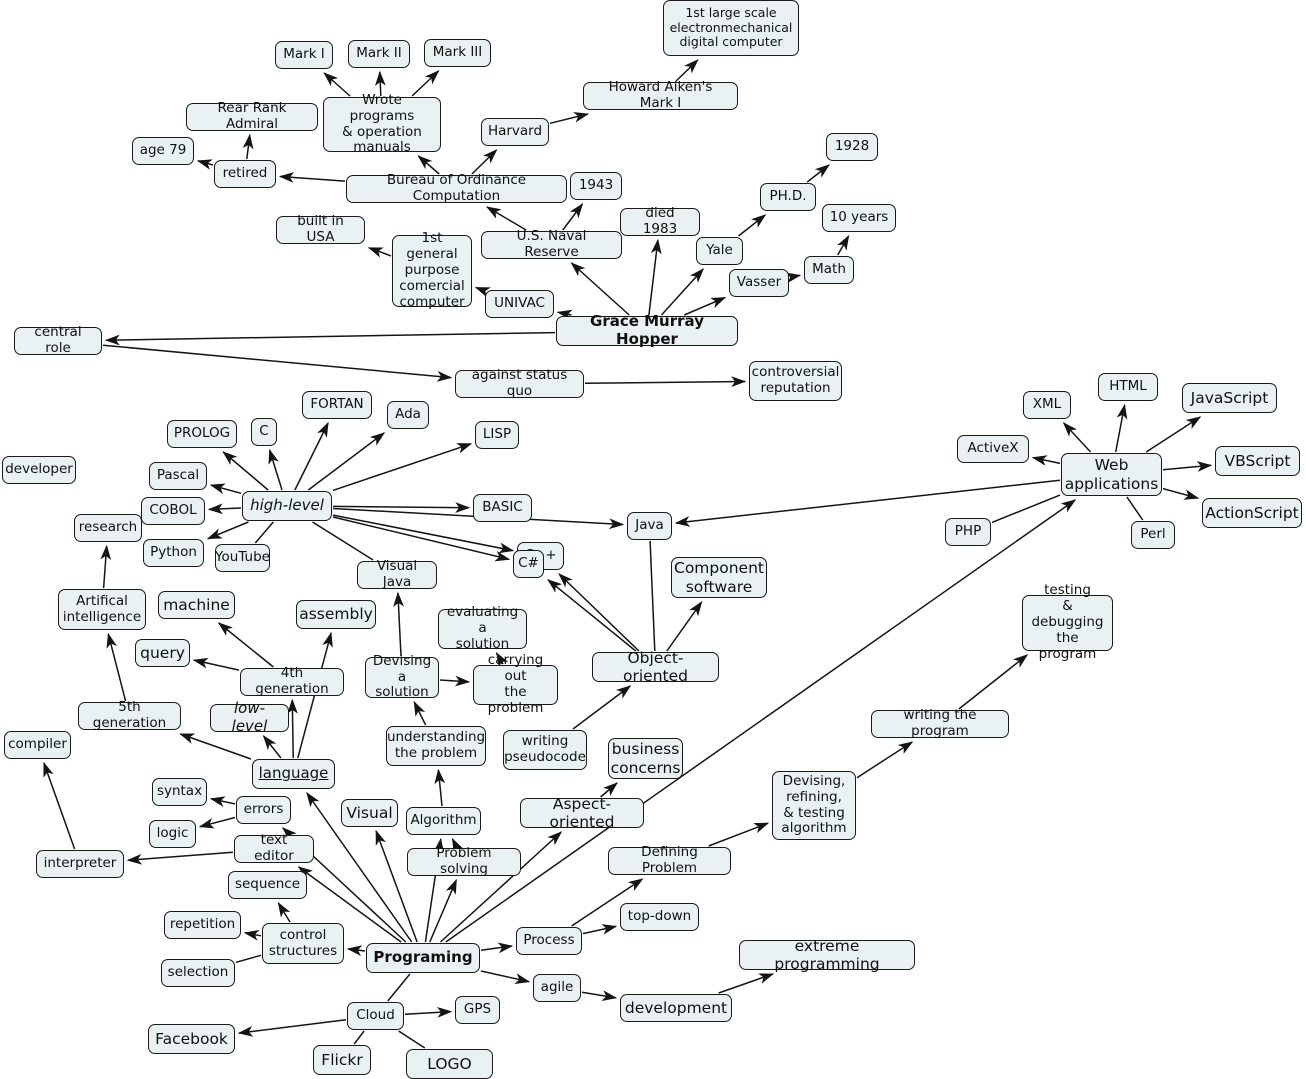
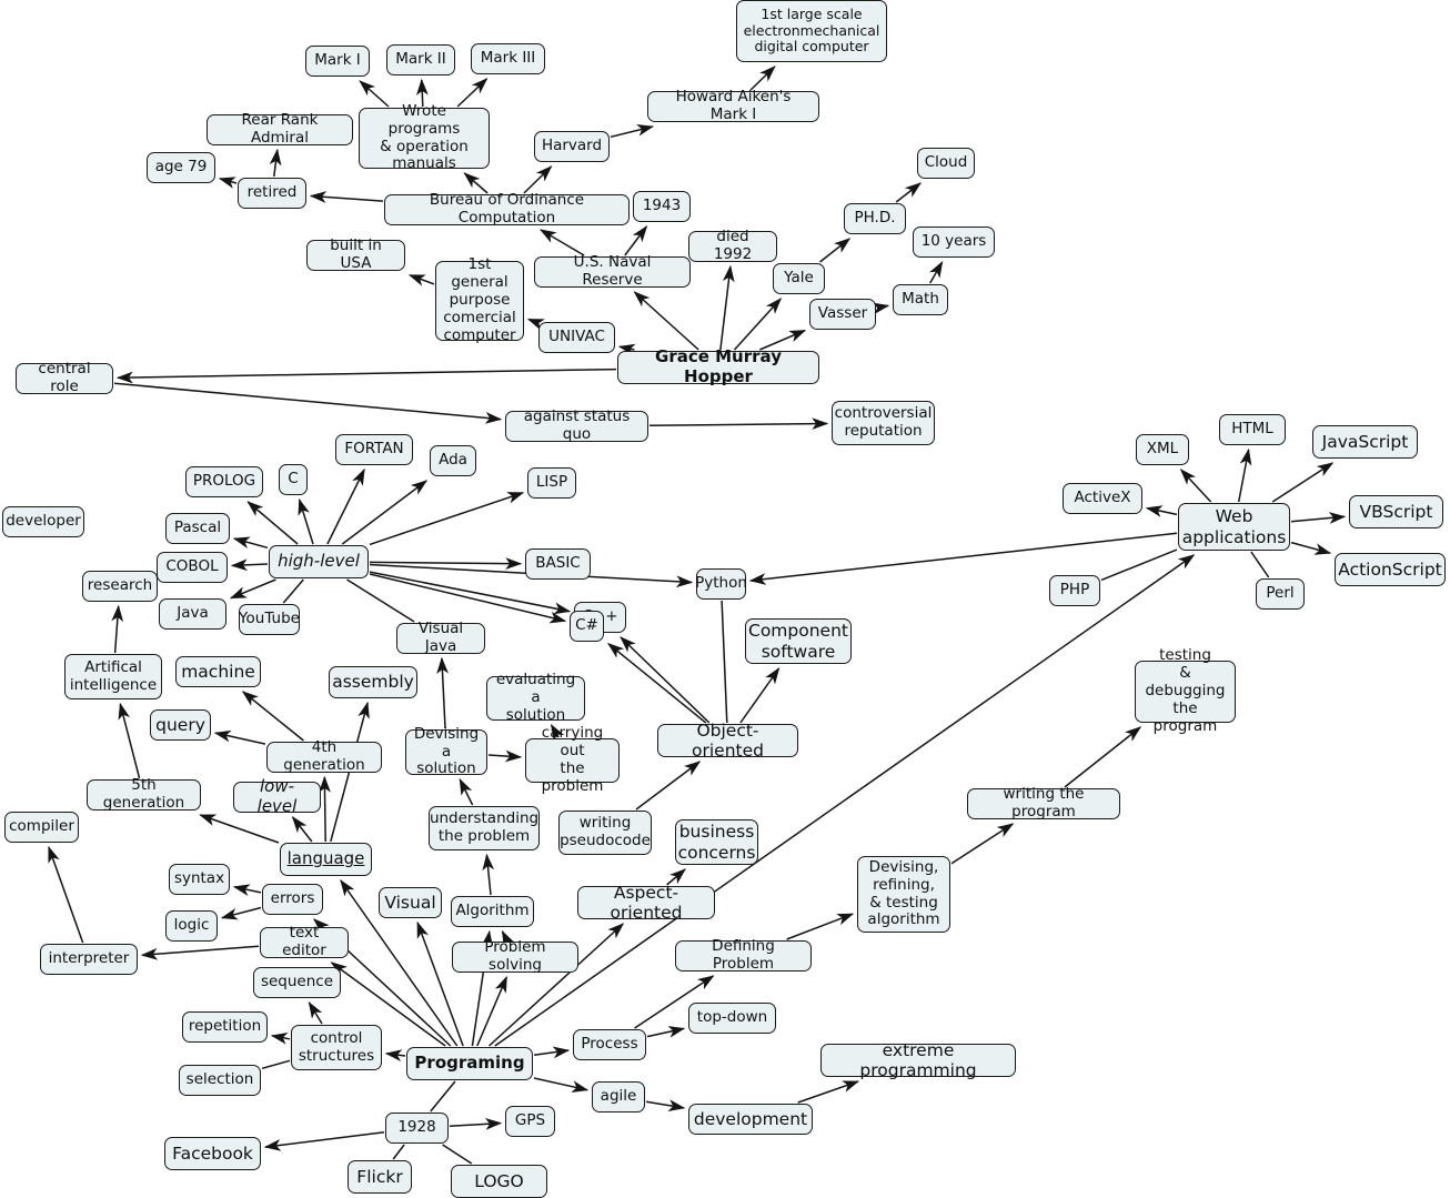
  Mark I
  Mark II
  Mark III
  1st large scale
  electronmechanical
  digital computer
  Howard Aiken's Mark I
  Rear Rank Admiral
  Wrote programs
  & operation
  manuals
  Harvard
  age 79
- 1928
+ Cloud
  retired
  Bureau of Ordinance Computation
  1943
  PH.D.
  10 years
  built in USA
- died 1983
+ died 1992
  Yale
  U.S. Naval Reserve
  1st general
  purpose
  comercial
  computer
  Math
  Vasser
  UNIVAC
  Grace Murray Hopper
  central role
  against status quo
  controversial
  reputation
  HTML
  JavaScript
  XML
  FORTAN
  Ada
  PROLOG
  C
  LISP
  ActiveX
  Pascal
  Web
  applications
  VBScript
  COBOL
  high-level
  BASIC
  ActionScript
- Python
+ Java
  YouTube
  PHP
- Java
+ Python
  Perl
  Component
  software
  Visual Java
  C#
  machine
  Artifical
  intelligence
  evaluating a
  solution
  assembly
  testing
  & debugging
  the program
  query
  4th generation
  Devising a
  solution
  carrying out
  the problem
  Object-oriented
  5th generation
  low-level
  writing the program
  compiler
  understanding
  the problem
  writing
  pseudocode
  business
  concerns
  language
  Devising,
  refining,
  & testing
  algorithm
  syntax
  errors
  Visual
  Algorithm
  Aspect-oriented
  logic
  text editor
  Defining Problem
  interpreter
  Problem solving
  sequence
  repetition
  top-down
  control
  structures
  extreme programming
  Process
  Programing
  selection
  agile
  development
  GPS
- Cloud
+ 1928
  Facebook
  Flickr
  LOGO
  developer
  research
